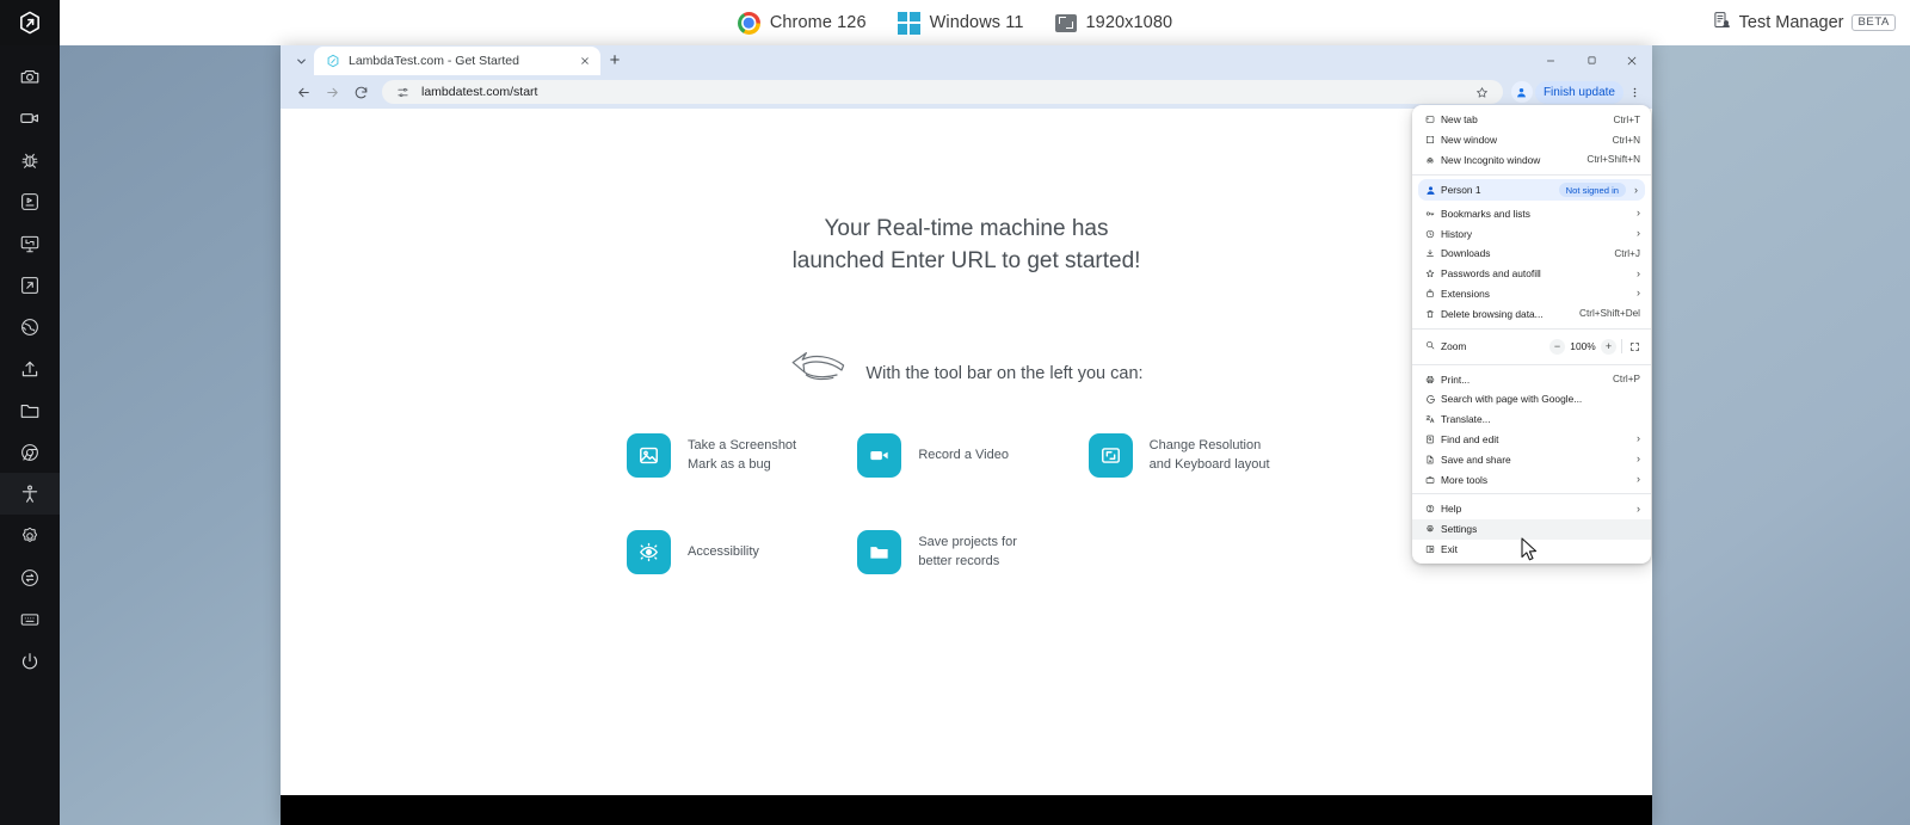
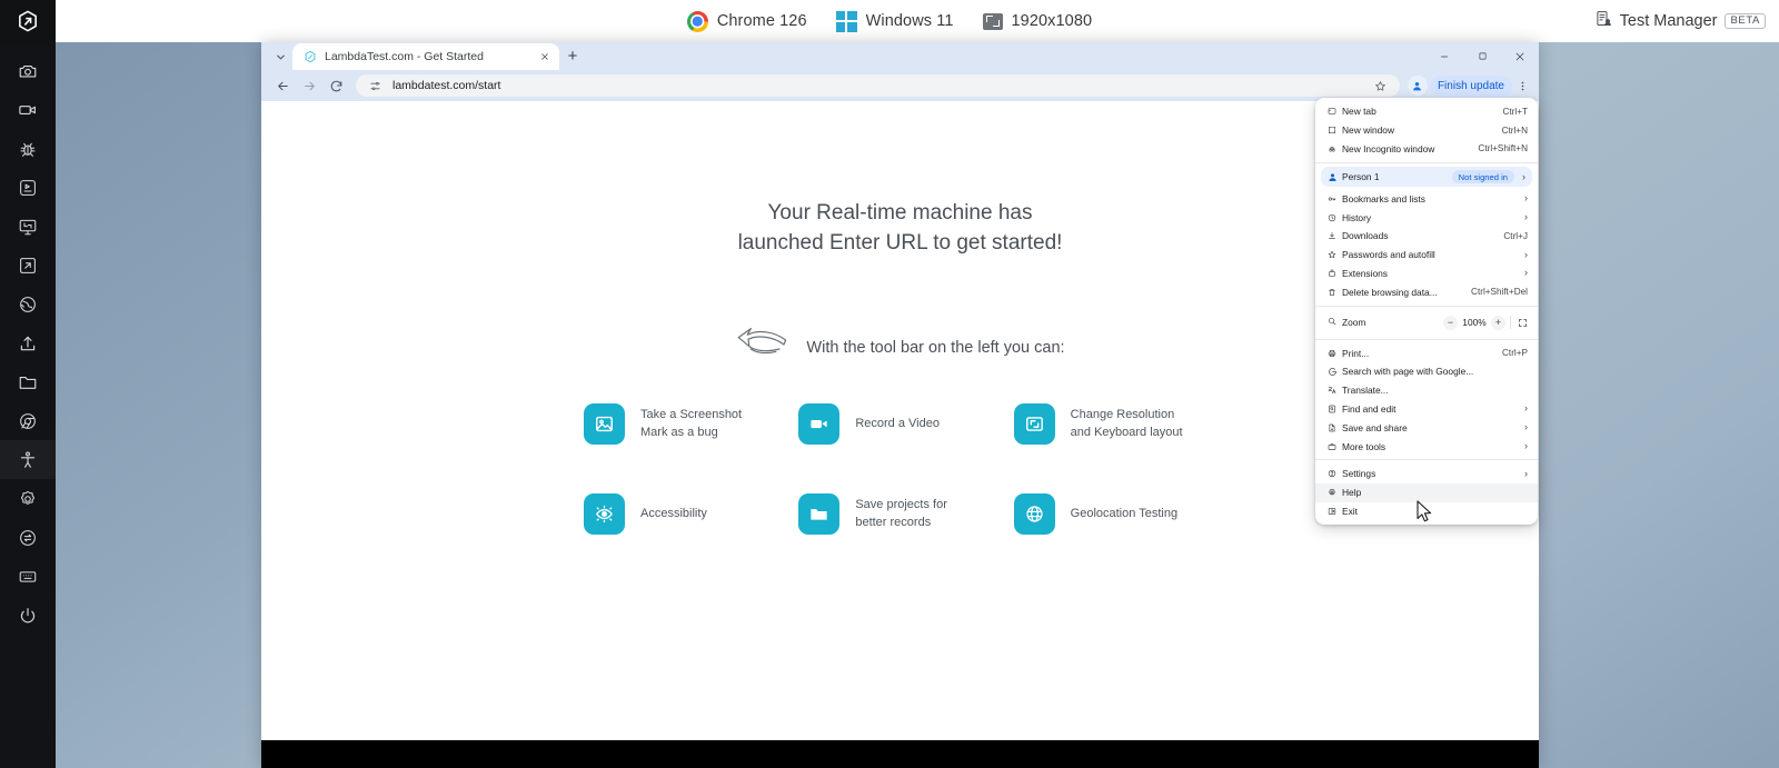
  Chrome 126
  Windows 11
  1920x1080
  Test Manager
  BETA
  LambdaTest.com - Get Started
  +
  lambdatest.com/start
  Finish update
  Your Real-time machine has
  launched Enter URL to get started!
  With the tool bar on the left you can:
  Take a Screenshot
  Mark as a bug
  Record a Video
  Change Resolution
  and Keyboard layout
  Accessibility
  Save projects for
  better records
+ Geolocation Testing
  New tab
  Ctrl+T
  New window
  Ctrl+N
  New Incognito window
  Ctrl+Shift+N
  Person 1
  Not signed in
  ›
  Bookmarks and lists
  ›
  History
  ›
  Downloads
  Ctrl+J
  Passwords and autofill
  ›
  Extensions
  ›
  Delete browsing data...
  Ctrl+Shift+Del
  Zoom
  −
  100%
  +
  Print...
  Ctrl+P
  Search with page with Google...
  Translate...
  Find and edit
  ›
  Save and share
  ›
  More tools
  ›
- Help
+ Settings
  ›
- Settings
+ Help
  Exit
